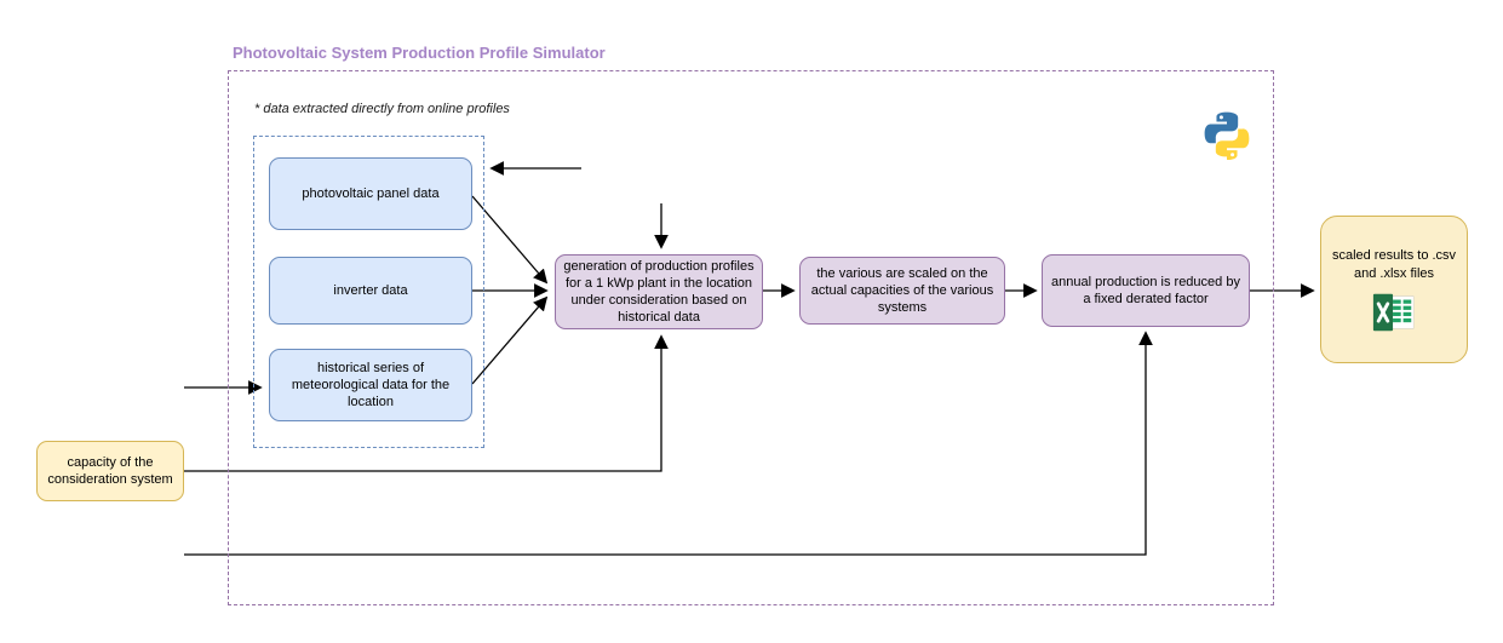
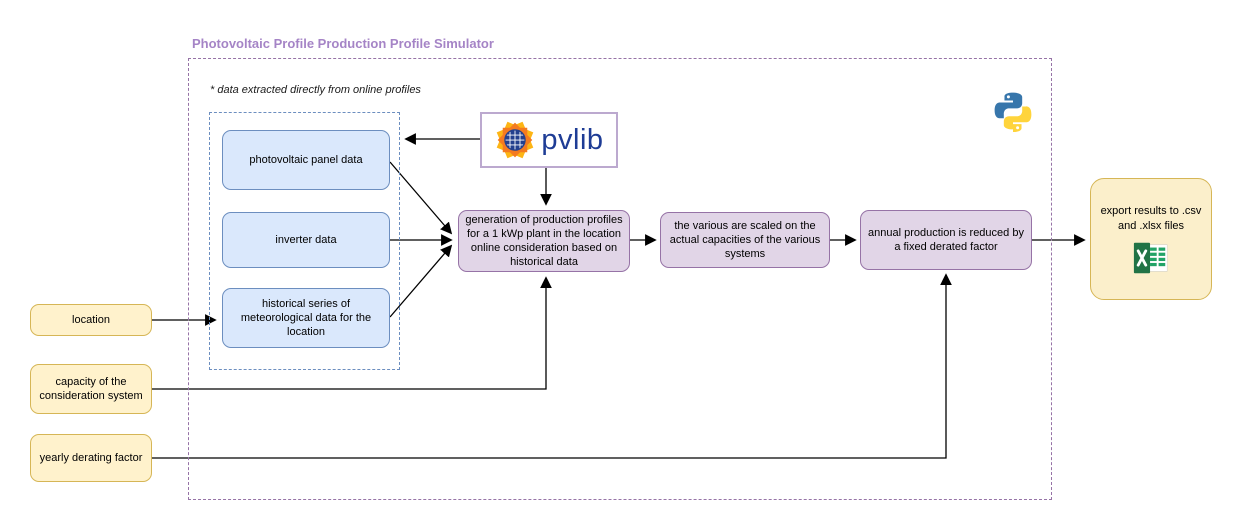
- Photovoltaic System Production Profile Simulator
+ Photovoltaic Profile Production Profile Simulator
  * data extracted directly from online profiles
  photovoltaic panel data
  inverter data
  historical series of meteorological data for the location
- generation of production profiles for a 1 kWp plant in the location under consideration based on historical data
+ generation of production profiles for a 1 kWp plant in the location online consideration based on historical data
  the various are scaled on the actual capacities of the various systems
  annual production is reduced by a fixed derated factor
+ location
  capacity of the consideration system
+ yearly derating factor
- scaled results to .csv and .xlsx files
+ export results to .csv and .xlsx files
+ pvlib
